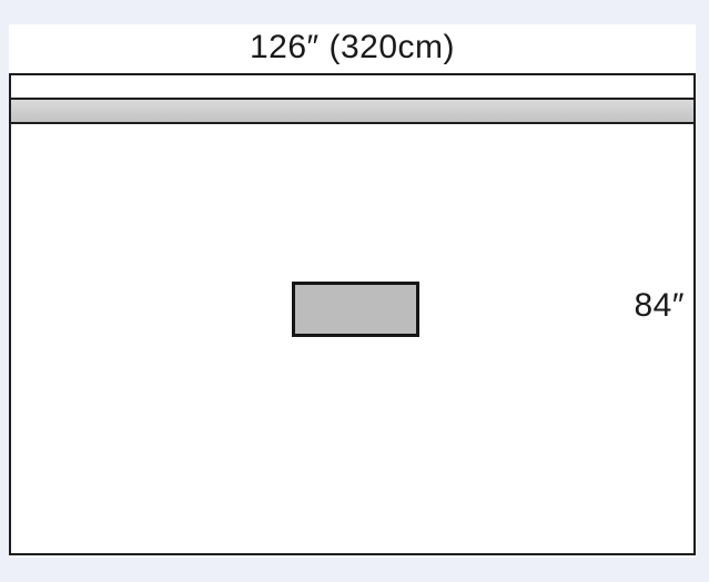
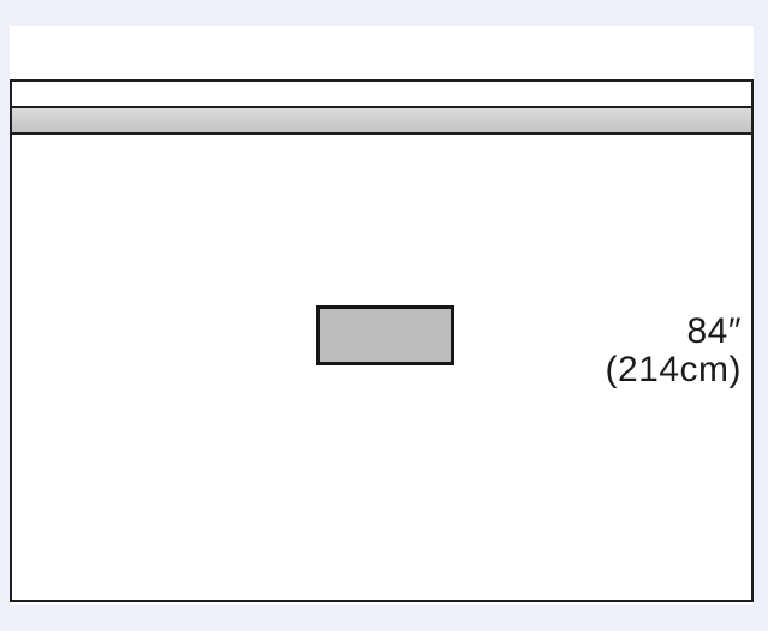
- 126″ (320cm)
  84″
+ (214cm)
